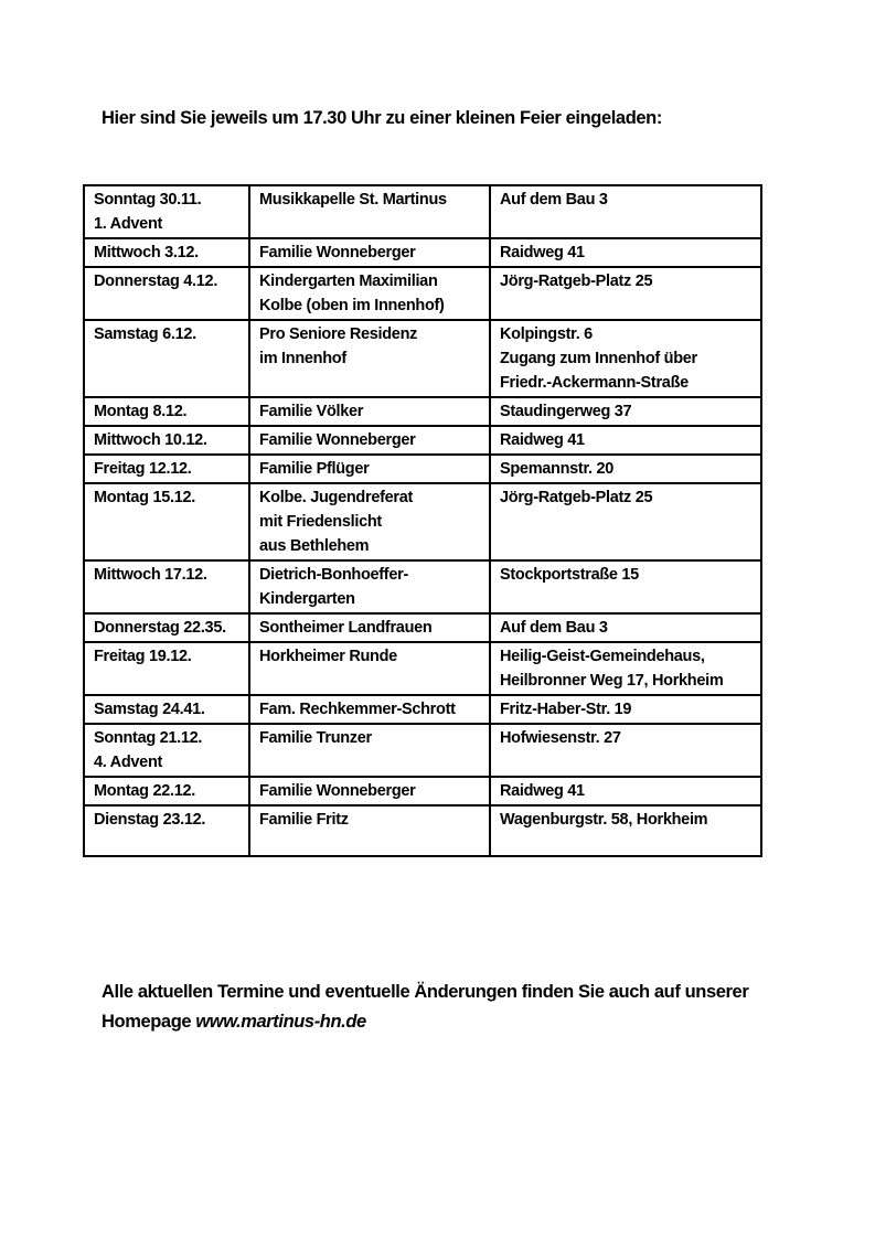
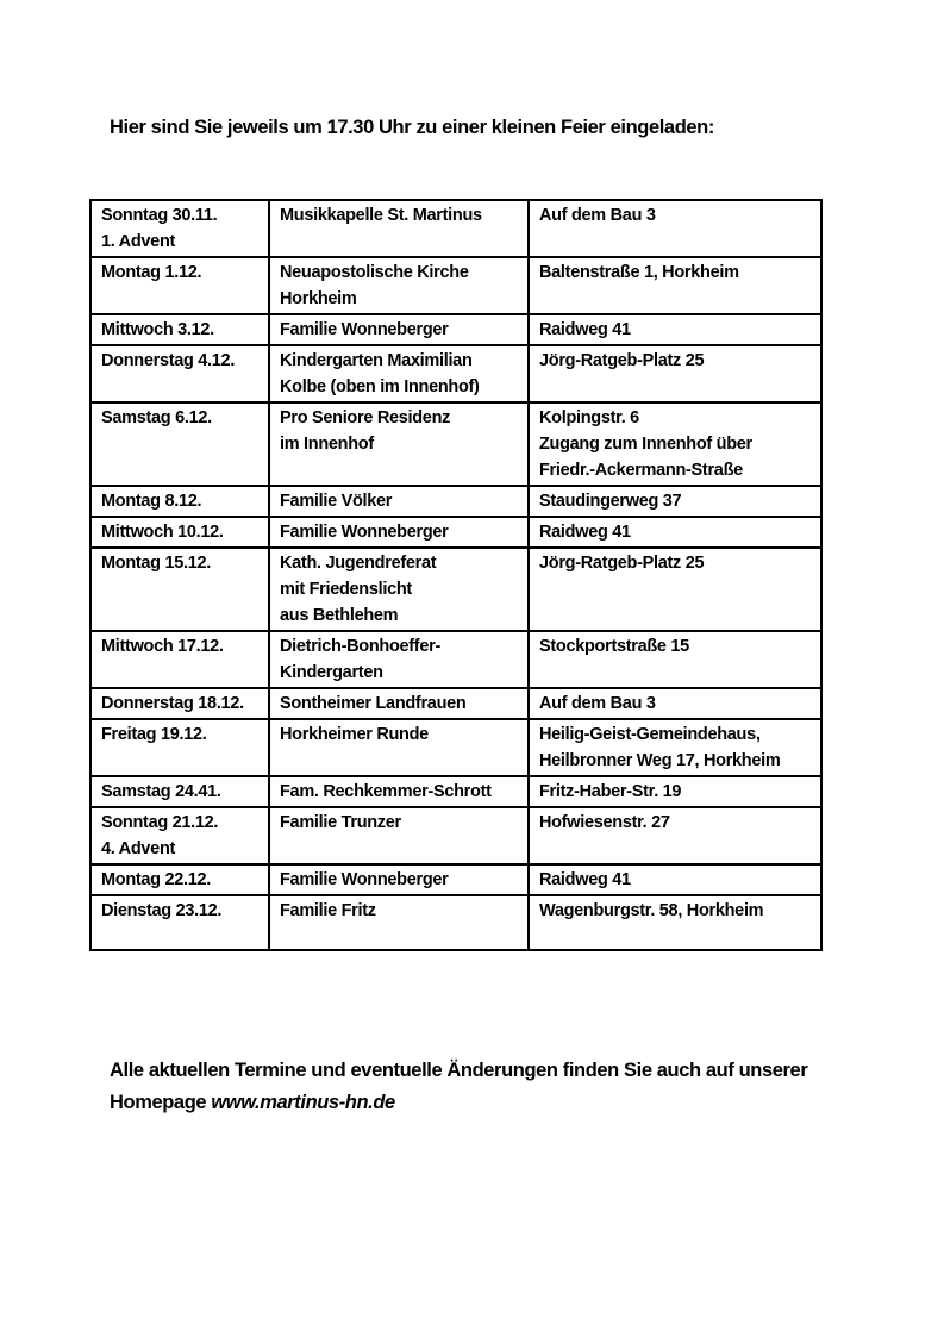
  Hier sind Sie jeweils um 17.30 Uhr zu einer kleinen Feier eingeladen:
  Sonntag 30.11. 1. Advent	Musikkapelle St. Martinus	Auf dem Bau 3
+ Montag 1.12.	Neuapostolische Kirche Horkheim	Baltenstraße 1, Horkheim
  Mittwoch 3.12.	Familie Wonneberger	Raidweg 41
  Donnerstag 4.12.	Kindergarten Maximilian Kolbe (oben im Innenhof)	Jörg-Ratgeb-Platz 25
  Samstag 6.12.	Pro Seniore Residenz im Innenhof	Kolpingstr. 6 Zugang zum Innenhof über Friedr.-Ackermann-Straße
  Montag 8.12.	Familie Völker	Staudingerweg 37
  Mittwoch 10.12.	Familie Wonneberger	Raidweg 41
- Freitag 12.12.	Familie Pflüger	Spemannstr. 20
- Montag 15.12.	Kolbe. Jugendreferat mit Friedenslicht aus Bethlehem	Jörg-Ratgeb-Platz 25
+ Montag 15.12.	Kath. Jugendreferat mit Friedenslicht aus Bethlehem	Jörg-Ratgeb-Platz 25
  Mittwoch 17.12.	Dietrich-Bonhoeffer- Kindergarten	Stockportstraße 15
- Donnerstag 22.35.	Sontheimer Landfrauen	Auf dem Bau 3
+ Donnerstag 18.12.	Sontheimer Landfrauen	Auf dem Bau 3
  Freitag 19.12.	Horkheimer Runde	Heilig-Geist-Gemeindehaus, Heilbronner Weg 17, Horkheim
  Samstag 24.41.	Fam. Rechkemmer-Schrott	Fritz-Haber-Str. 19
  Sonntag 21.12. 4. Advent	Familie Trunzer	Hofwiesenstr. 27
  Montag 22.12.	Familie Wonneberger	Raidweg 41
  Dienstag 23.12.	Familie Fritz	Wagenburgstr. 58, Horkheim
  Alle aktuellen Termine und eventuelle Änderungen finden Sie auch auf unserer
  Homepage www.martinus-hn.de
